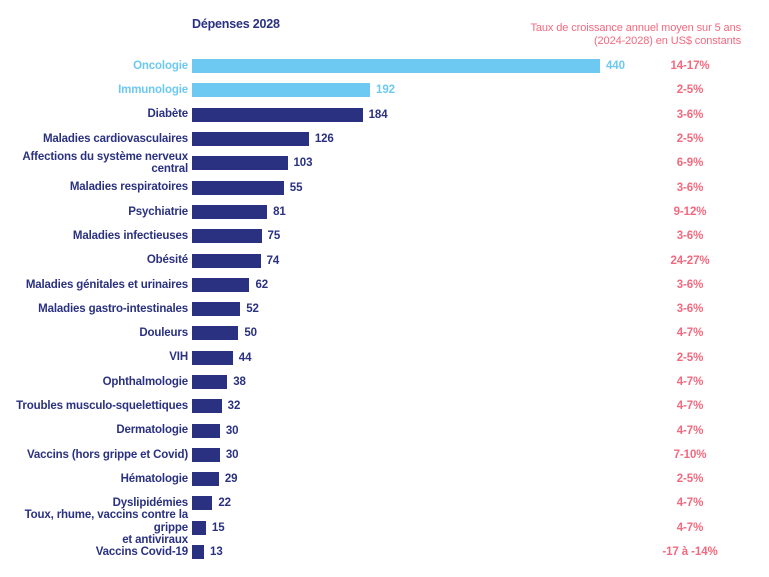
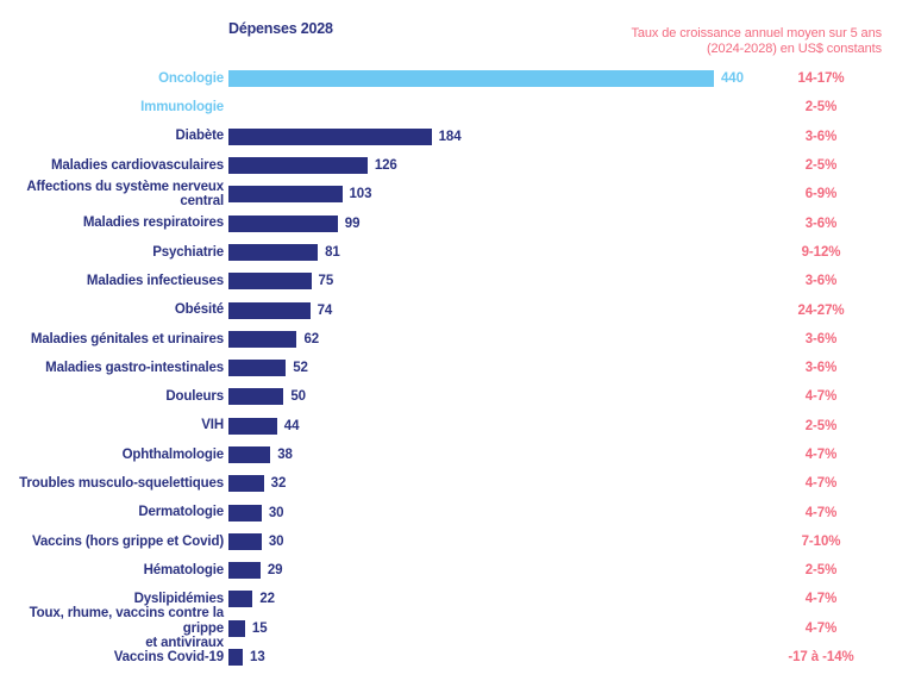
  Dépenses 2028
  Taux de croissance annuel moyen sur 5 ans
  (2024-2028) en US$ constants
  Oncologie
  440
  14-17%
  Immunologie
- 192
  2-5%
  Diabète
  184
  3-6%
  Maladies cardiovasculaires
  126
  2-5%
  Affections du système nerveux central
  103
  6-9%
  Maladies respiratoires
- 55
+ 99
  3-6%
  Psychiatrie
  81
  9-12%
  Maladies infectieuses
  75
  3-6%
  Obésité
  74
  24-27%
  Maladies génitales et urinaires
  62
  3-6%
  Maladies gastro-intestinales
  52
  3-6%
  Douleurs
  50
  4-7%
  VIH
  44
  2-5%
  Ophthalmologie
  38
  4-7%
  Troubles musculo-squelettiques
  32
  4-7%
  Dermatologie
  30
  4-7%
  Vaccins (hors grippe et Covid)
  30
  7-10%
  Hématologie
  29
  2-5%
  Dyslipidémies
  22
  4-7%
  Toux, rhume, vaccins contre la grippe
  15
  4-7%
  Vaccins Covid-19
  13
  -17 à -14%
